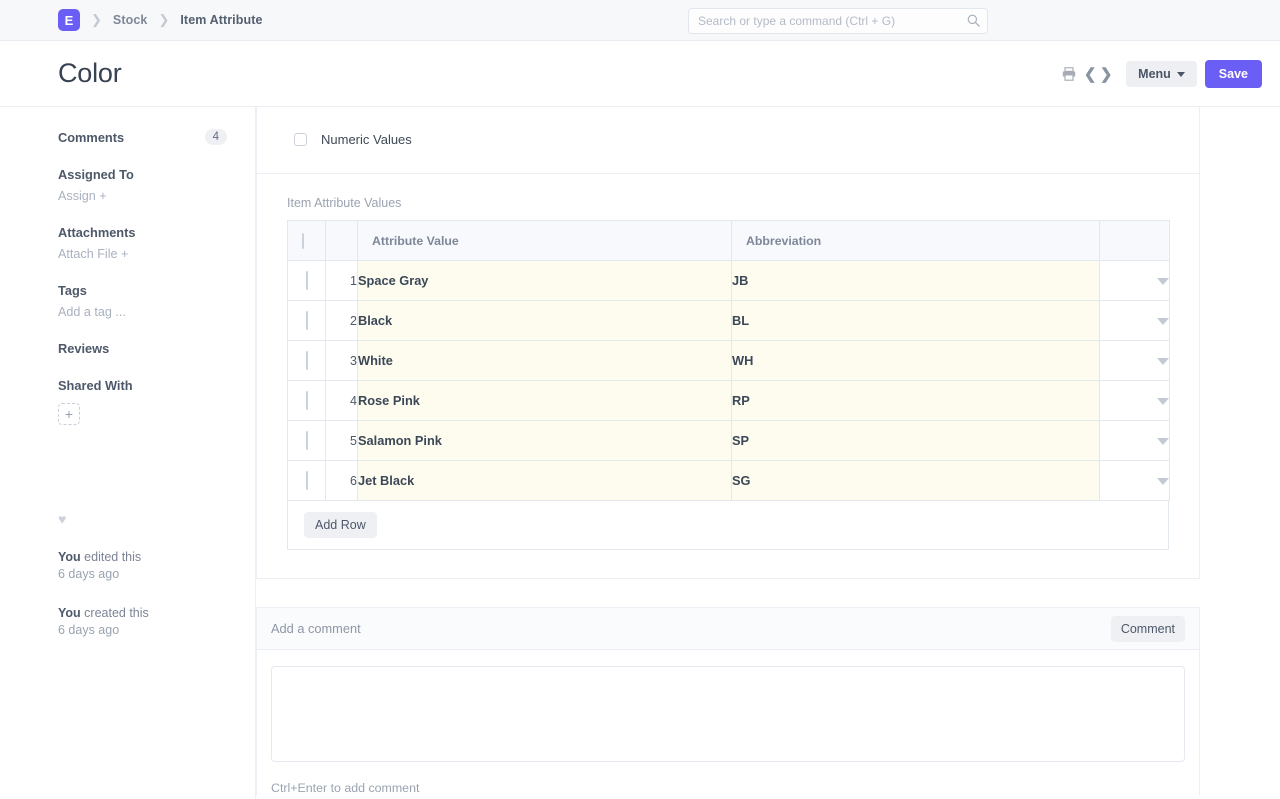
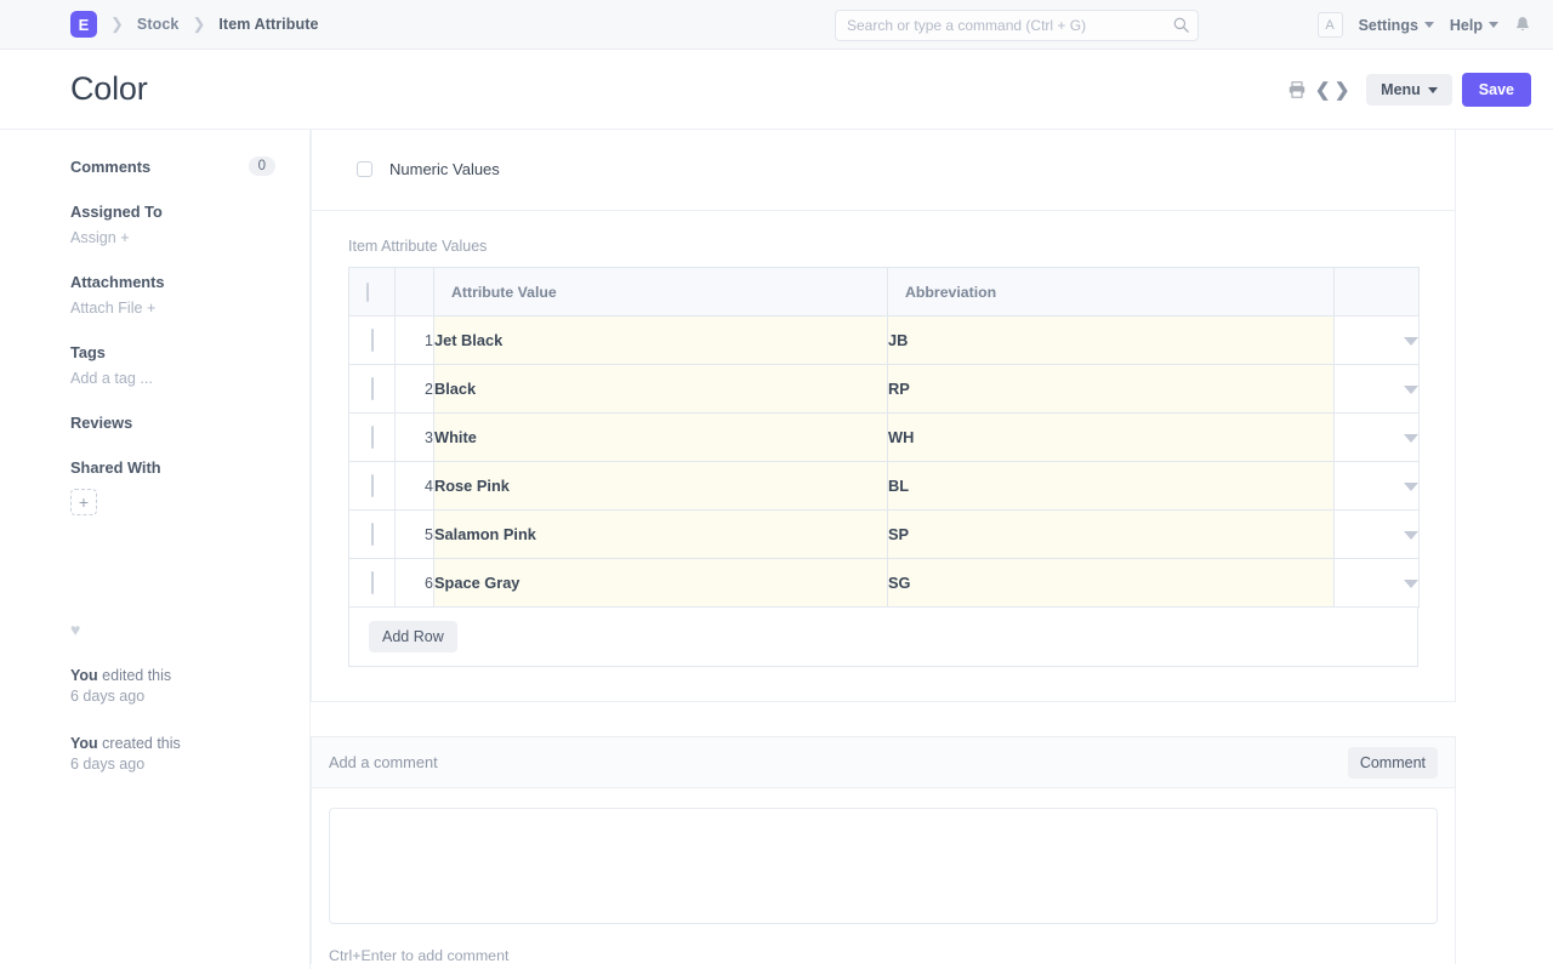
  E
  ❯
  Stock
  ❯
  Item Attribute
  Search or type a command (Ctrl + G)
+ A
+ Settings
+ Help
  Color
  ❮
  ❯
  Menu
  Save
  Comments
- 4
+ 0
  Assigned To
  Assign +
  Attachments
  Attach File +
  Tags
  Add a tag ...
  Reviews
  Shared With
  +
  ♥
  You edited this
  6 days ago
  You created this
  6 days ago
  Numeric Values
  Item Attribute Values
  		Attribute Value	Abbreviation
- 	1	Space Gray	JB
+ 	1	Jet Black	JB
- 	2	Black	BL
+ 	2	Black	RP
  	3	White	WH
- 	4	Rose Pink	RP
+ 	4	Rose Pink	BL
  	5	Salamon Pink	SP
- 	6	Jet Black	SG
+ 	6	Space Gray	SG
  Add Row
  Add a comment
  Comment
  Ctrl+Enter to add comment
